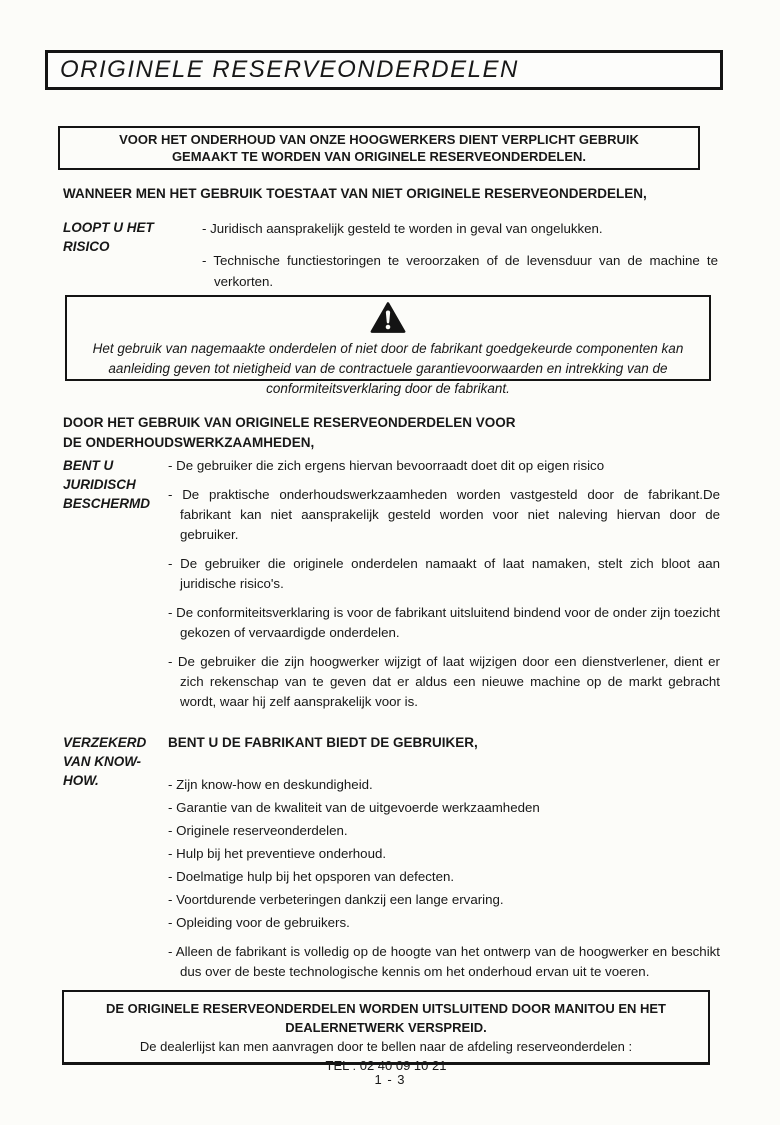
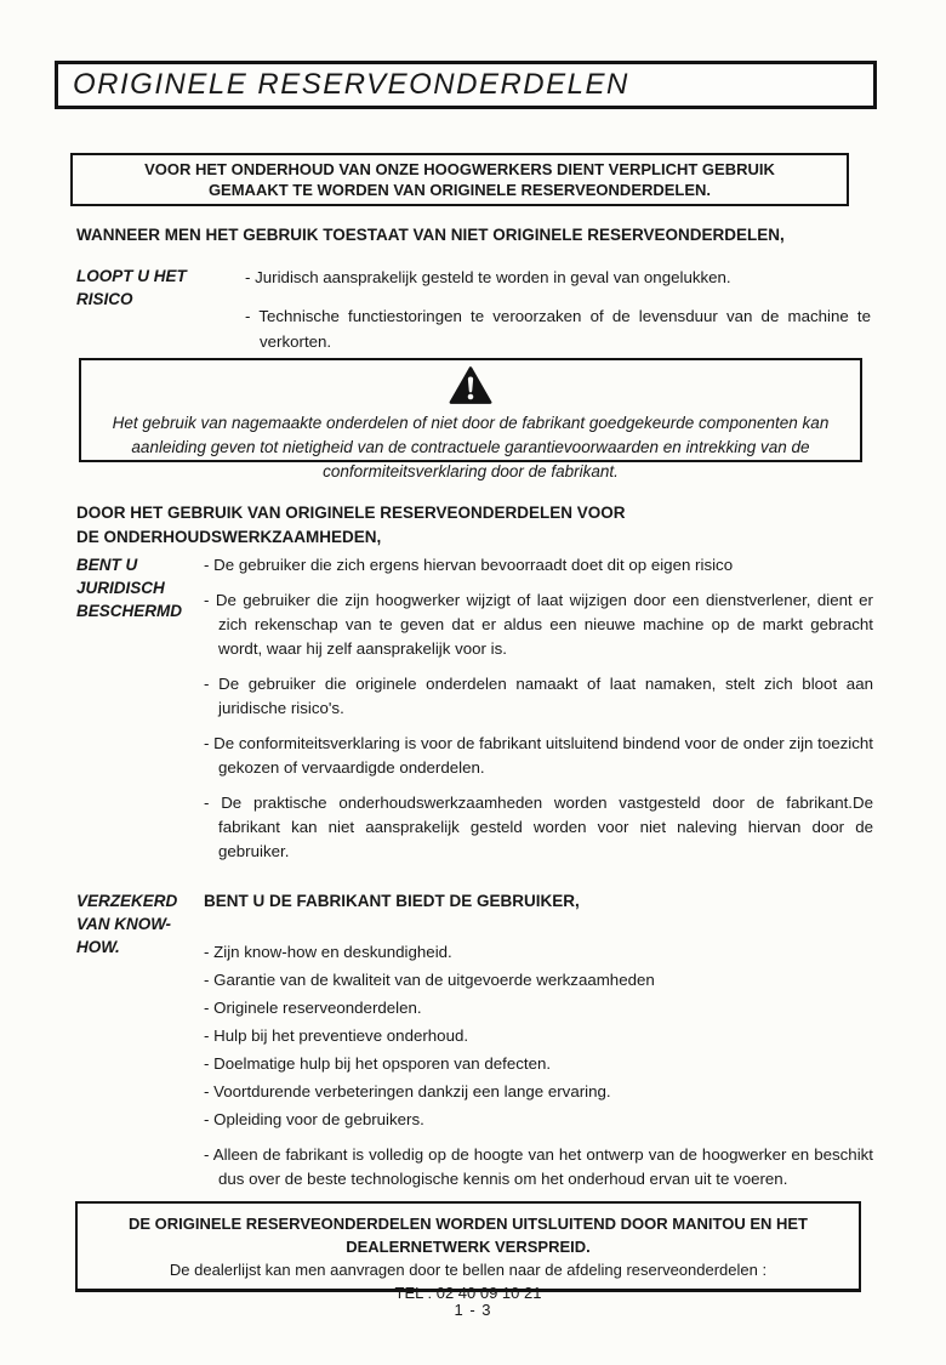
  ORIGINELE RESERVEONDERDELEN
  VOOR HET ONDERHOUD VAN ONZE HOOGWERKERS DIENT VERPLICHT GEBRUIK GEMAAKT TE WORDEN VAN ORIGINELE RESERVEONDERDELEN.
  WANNEER MEN HET GEBRUIK TOESTAAT VAN NIET ORIGINELE RESERVEONDERDELEN,
  LOOPT U HET RISICO
  - Juridisch aansprakelijk gesteld te worden in geval van ongelukken.
  - Technische functiestoringen te veroorzaken of de levensduur van de machine te verkorten.
  Het gebruik van nagemaakte onderdelen of niet door de fabrikant goedgekeurde componenten kan aanleiding geven tot nietigheid van de contractuele garantievoorwaarden en intrekking van de conformiteitsverklaring door de fabrikant.
  DOOR HET GEBRUIK VAN ORIGINELE RESERVEONDERDELEN VOOR DE ONDERHOUDSWERKZAAMHEDEN,
  BENT U
  JURIDISCH
  BESCHERMD
  - De gebruiker die zich ergens hiervan bevoorraadt doet dit op eigen risico
- - De praktische onderhoudswerkzaamheden worden vastgesteld door de fabrikant.De fabrikant kan niet aansprakelijk gesteld worden voor niet naleving hiervan door de gebruiker.
+ - De gebruiker die zijn hoogwerker wijzigt of laat wijzigen door een dienstverlener, dient er zich rekenschap van te geven dat er aldus een nieuwe machine op de markt gebracht wordt, waar hij zelf aansprakelijk voor is.
  - De gebruiker die originele onderdelen namaakt of laat namaken, stelt zich bloot aan juridische risico's.
  - De conformiteitsverklaring is voor de fabrikant uitsluitend bindend voor de onder zijn toezicht gekozen of vervaardigde onderdelen.
- - De gebruiker die zijn hoogwerker wijzigt of laat wijzigen door een dienstverlener, dient er zich rekenschap van te geven dat er aldus een nieuwe machine op de markt gebracht wordt, waar hij zelf aansprakelijk voor is.
+ - De praktische onderhoudswerkzaamheden worden vastgesteld door de fabrikant.De fabrikant kan niet aansprakelijk gesteld worden voor niet naleving hiervan door de gebruiker.
  VERZEKERD
  VAN KNOW-HOW.
  BENT U DE FABRIKANT BIEDT DE GEBRUIKER,
  - Zijn know-how en deskundigheid.
  - Garantie van de kwaliteit van de uitgevoerde werkzaamheden
  - Originele reserveonderdelen.
  - Hulp bij het preventieve onderhoud.
  - Doelmatige hulp bij het opsporen van defecten.
  - Voortdurende verbeteringen dankzij een lange ervaring.
  - Opleiding voor de gebruikers.
  - Alleen de fabrikant is volledig op de hoogte van het ontwerp van de hoogwerker en beschikt dus over de beste technologische kennis om het onderhoud ervan uit te voeren.
  DE ORIGINELE RESERVEONDERDELEN WORDEN UITSLUITEND DOOR MANITOU EN HET DEALERNETWERK VERSPREID.
  De dealerlijst kan men aanvragen door te bellen naar de afdeling reserveonderdelen :
  TEL : 02 40 09 10 21
  1 - 3
